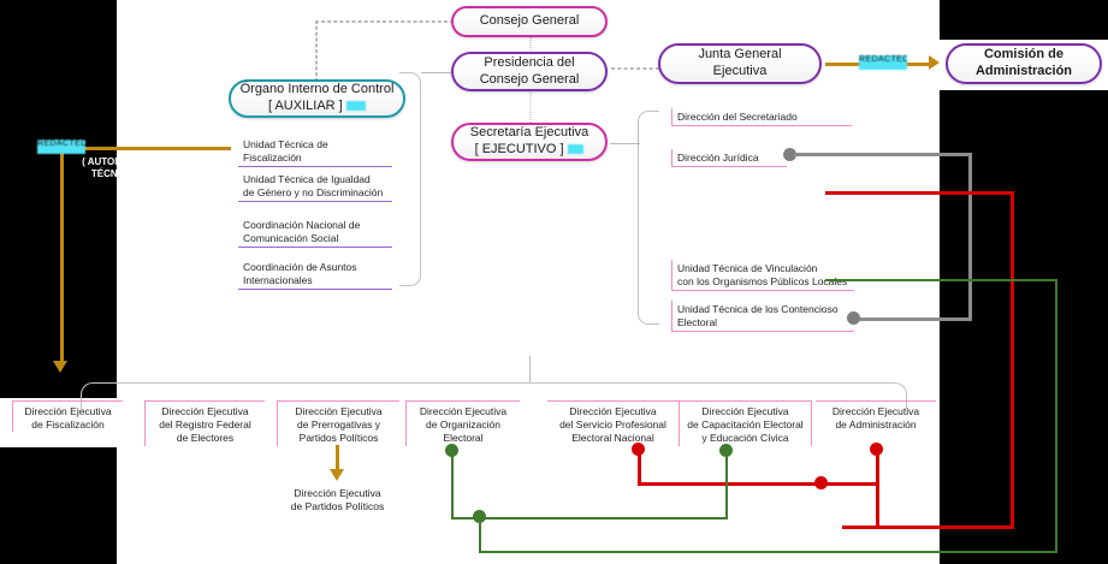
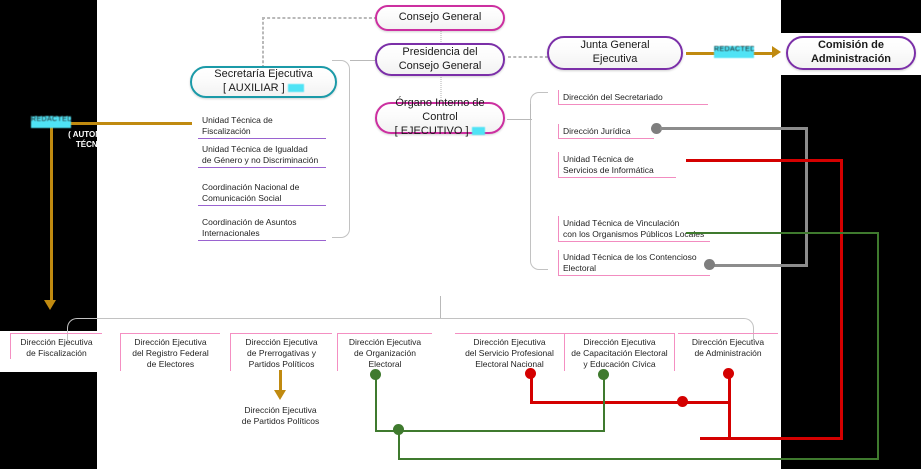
  Consejo General
  Presidencia del
  Consejo General
  Junta General
  Ejecutiva
  Comisión de
  Administración
- Órgano Interno de Control
+ Secretaría Ejecutiva
  [ AUXILIAR ]
- Secretaría Ejecutiva
+ Órgano Interno de Control
  [ EJECUTIVO ]
  ( AUTONOMÍA
  TÉCNICA)
  Unidad Técnica de Fiscalización
  Unidad Técnica de Igualdad
  de Género y no Discriminación
  Coordinación Nacional de
  Comunicación Social
  Coordinación de Asuntos
  Internacionales
  Dirección del Secretariado
  Dirección Jurídica
+ Unidad Técnica de
+ Servicios de Informática
  Unidad Técnica de Vinculación
  con los Organismos Públicos Locales
  Unidad Técnica de los Contencioso
  Electoral
  Dirección Ejecutiva
  de Fiscalización
  Dirección Ejecutiva
  del Registro Federal
  de Electores
  Dirección Ejecutiva
  de Prerrogativas y
  Partidos Políticos
  Dirección Ejecutiva
  de Organización
  Electoral
  Dirección Ejecutiva
  del Servicio Profesional
  Electoral Nacional
  Dirección Ejecutiva
  de Capacitación Electoral
  y Educación Cívica
  Dirección Ejecutiva
  de Administración
  Dirección Ejecutiva
  de Partidos Políticos
